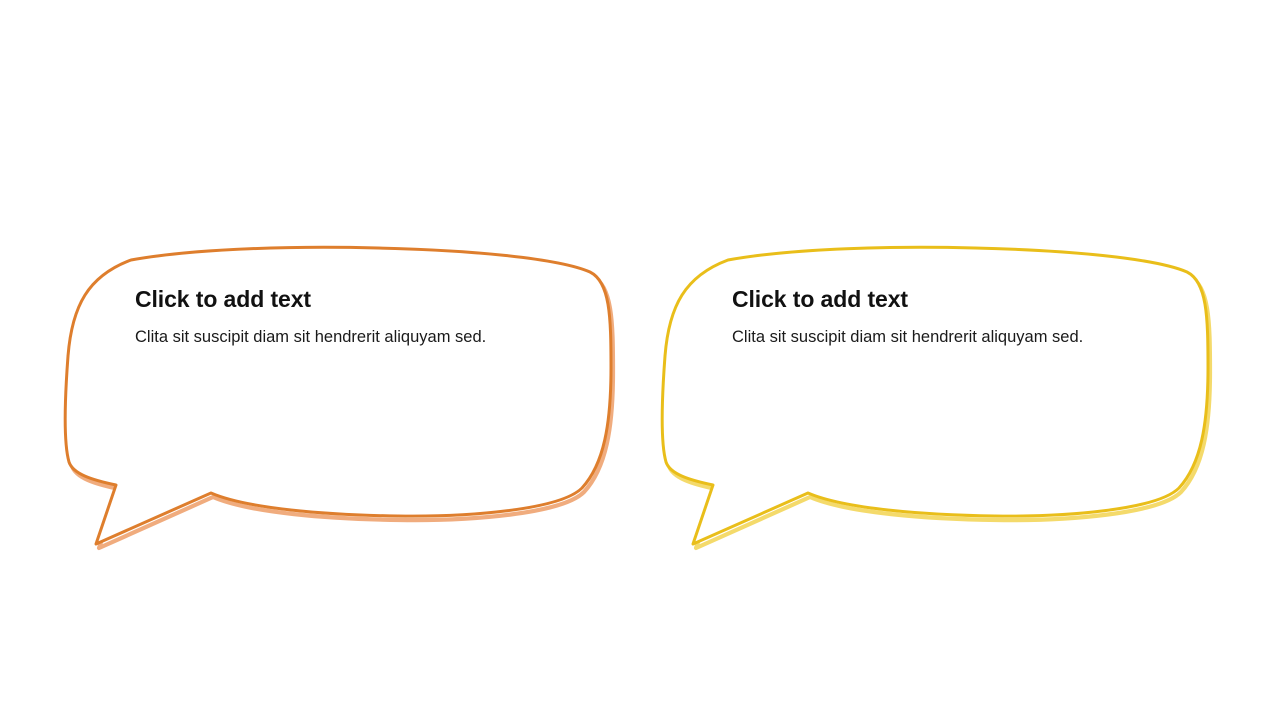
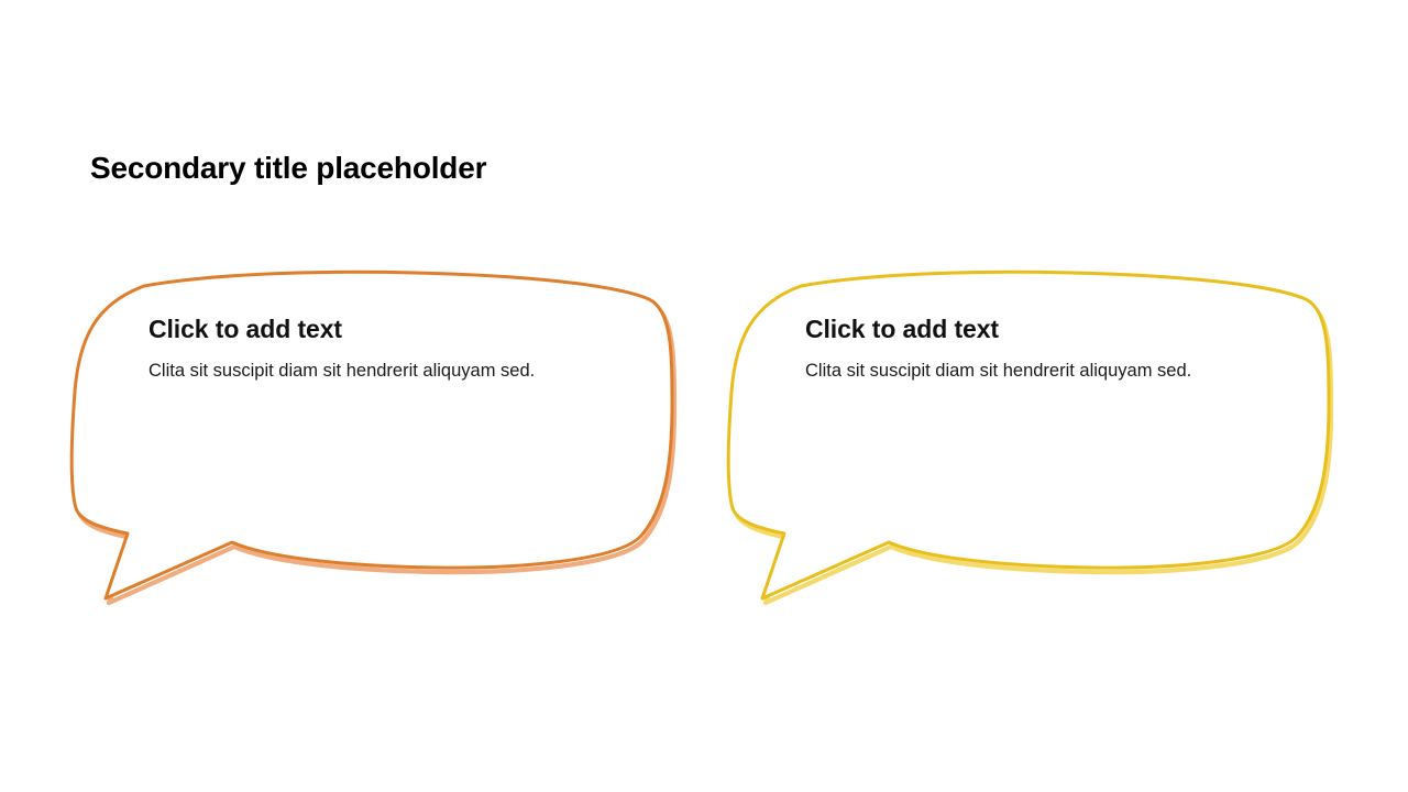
+ Secondary title placeholder
  Click to add text
  Clita sit suscipit diam sit hendrerit aliquyam sed.
  Click to add text
  Clita sit suscipit diam sit hendrerit aliquyam sed.
